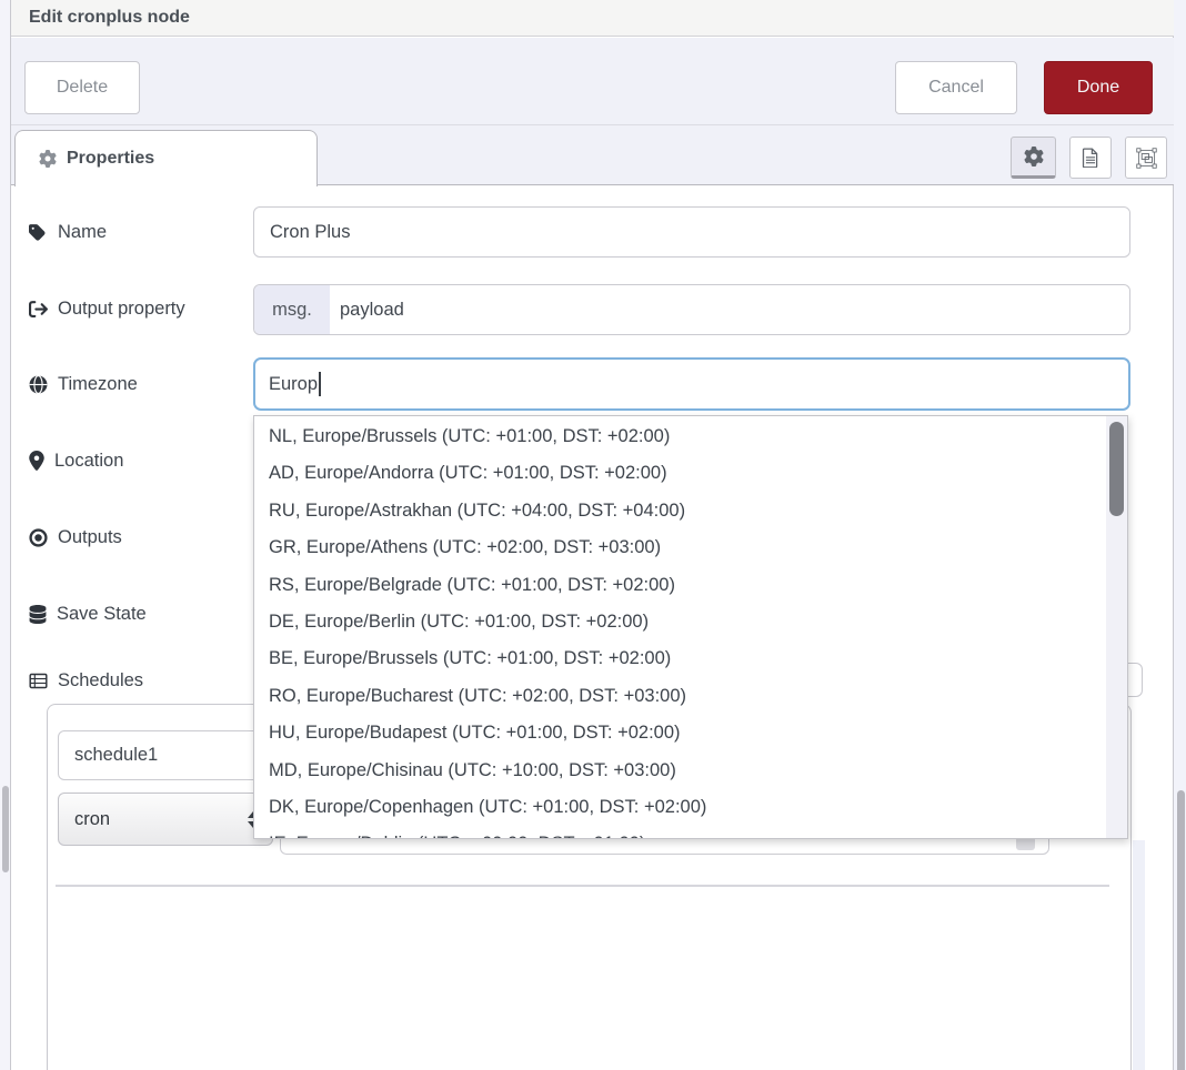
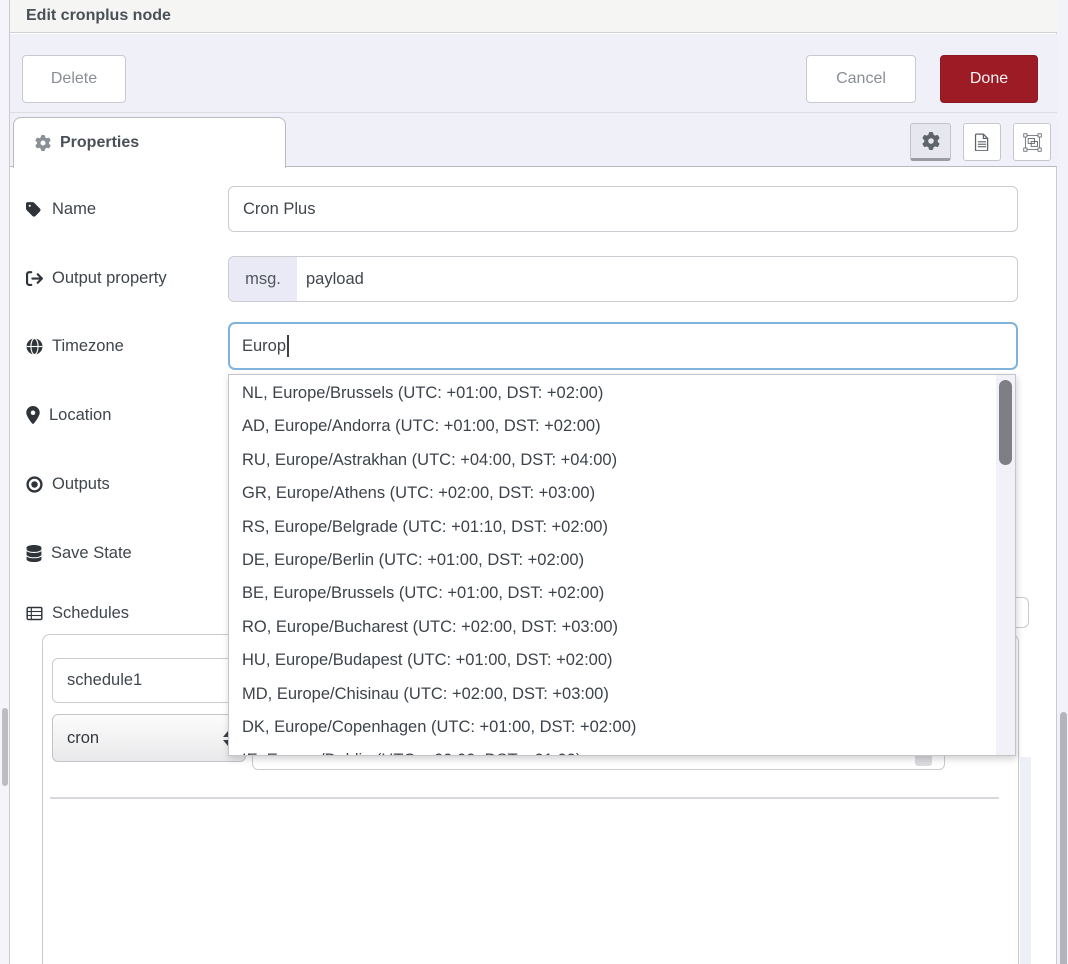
  Edit cronplus node
  Delete
  Cancel
  Done
  Properties
  Name
  Output property
  Timezone
  Location
  Outputs
  Save State
  Schedules
  Cron Plus
  msg.
  payload
  Europ
  schedule1
  cron
  NL, Europe/Brussels (UTC: +01:00, DST: +02:00)
  AD, Europe/Andorra (UTC: +01:00, DST: +02:00)
  RU, Europe/Astrakhan (UTC: +04:00, DST: +04:00)
  GR, Europe/Athens (UTC: +02:00, DST: +03:00)
- RS, Europe/Belgrade (UTC: +01:00, DST: +02:00)
+ RS, Europe/Belgrade (UTC: +01:10, DST: +02:00)
  DE, Europe/Berlin (UTC: +01:00, DST: +02:00)
  BE, Europe/Brussels (UTC: +01:00, DST: +02:00)
  RO, Europe/Bucharest (UTC: +02:00, DST: +03:00)
  HU, Europe/Budapest (UTC: +01:00, DST: +02:00)
- MD, Europe/Chisinau (UTC: +10:00, DST: +03:00)
+ MD, Europe/Chisinau (UTC: +02:00, DST: +03:00)
  DK, Europe/Copenhagen (UTC: +01:00, DST: +02:00)
